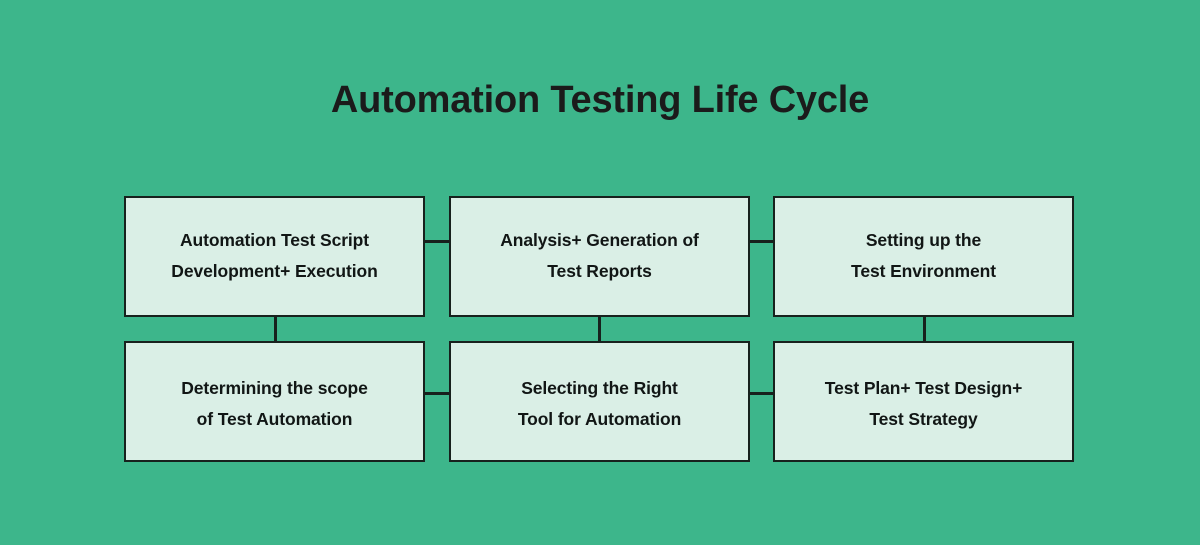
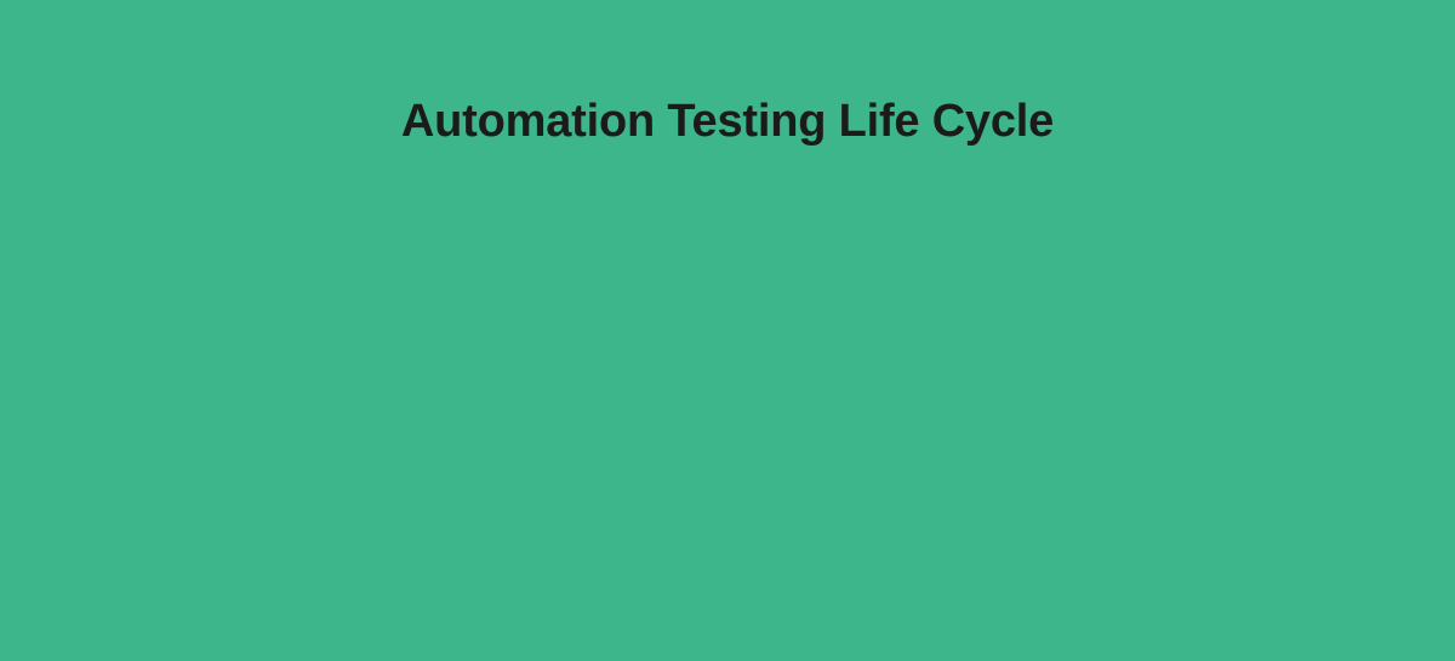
  Automation Testing Life Cycle
- Automation Test Script
- Development+ Execution
- Analysis+ Generation of
- Test Reports
- Setting up the
- Test Environment
- Determining the scope
- of Test Automation
- Selecting the Right
- Tool for Automation
- Test Plan+ Test Design+
- Test Strategy
